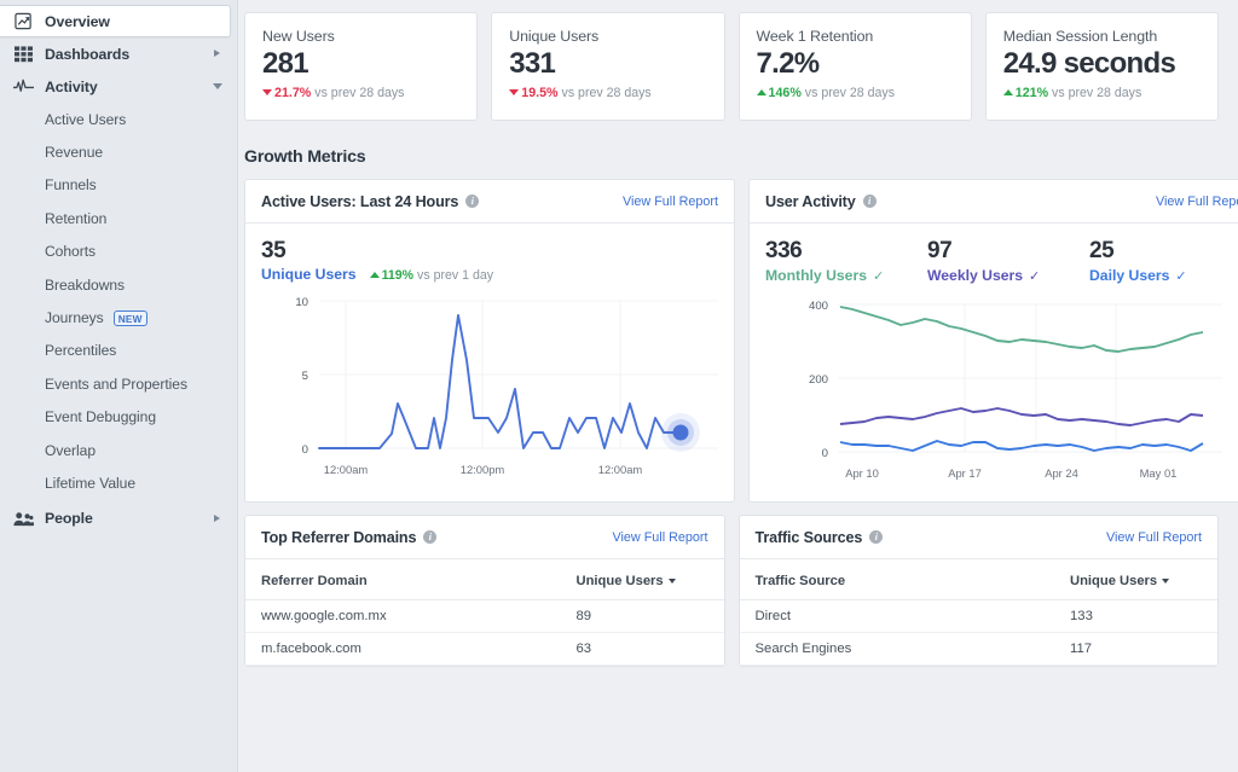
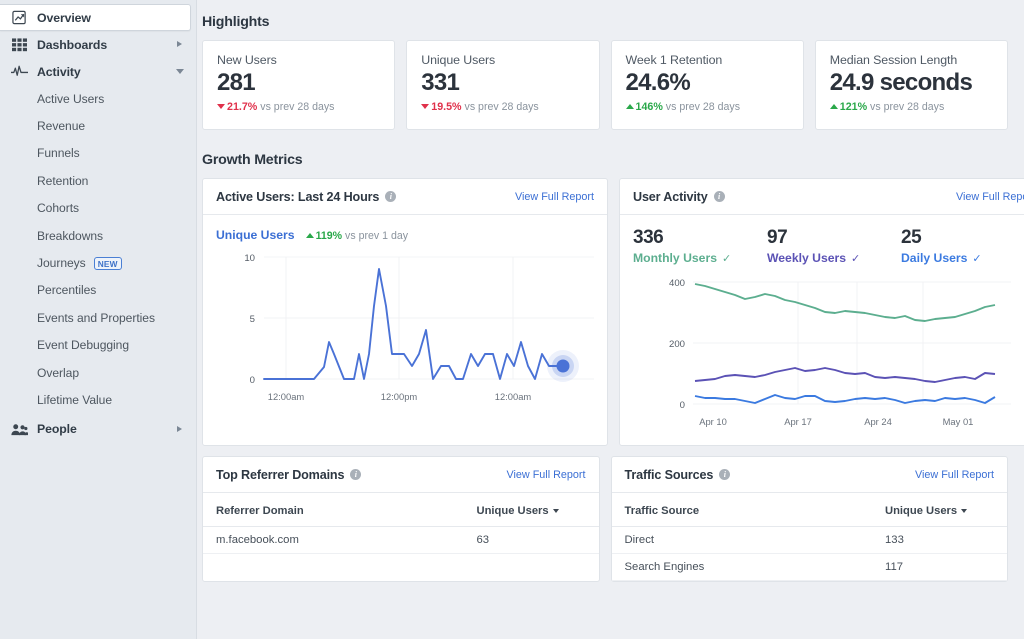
  Overview
  Dashboards
  Activity
  Active Users
  Revenue
  Funnels
  Retention
  Cohorts
  Breakdowns
  Journeys
  NEW
  Percentiles
  Events and Properties
  Event Debugging
  Overlap
  Lifetime Value
  People
+ Highlights
  New Users
  281
  21.7% vs prev 28 days
  Unique Users
  331
  19.5% vs prev 28 days
  Week 1 Retention
- 7.2%
+ 24.6%
  146% vs prev 28 days
  Median Session Length
  24.9 seconds
  121% vs prev 28 days
  Growth Metrics
  Active Users: Last 24 Hours
  i
  View Full Report
- 35
  Unique Users
  119% vs prev 1 day
  10
  5
  0
  12:00am
  12:00pm
  12:00am
  User Activity
  i
  View Full Rep
  336
  Monthly Users ✓
  97
  Weekly Users ✓
  25
  Daily Users ✓
  400
  200
  0
  Apr 10
  Apr 17
  Apr 24
  May 01
  Top Referrer Domains
  i
  View Full Report
  Referrer Domain	Unique Users
- www.google.com.mx	89
  m.facebook.com	63
  Traffic Sources
  i
  View Full Report
  Traffic Source	Unique Users
  Direct	133
  Search Engines	117
